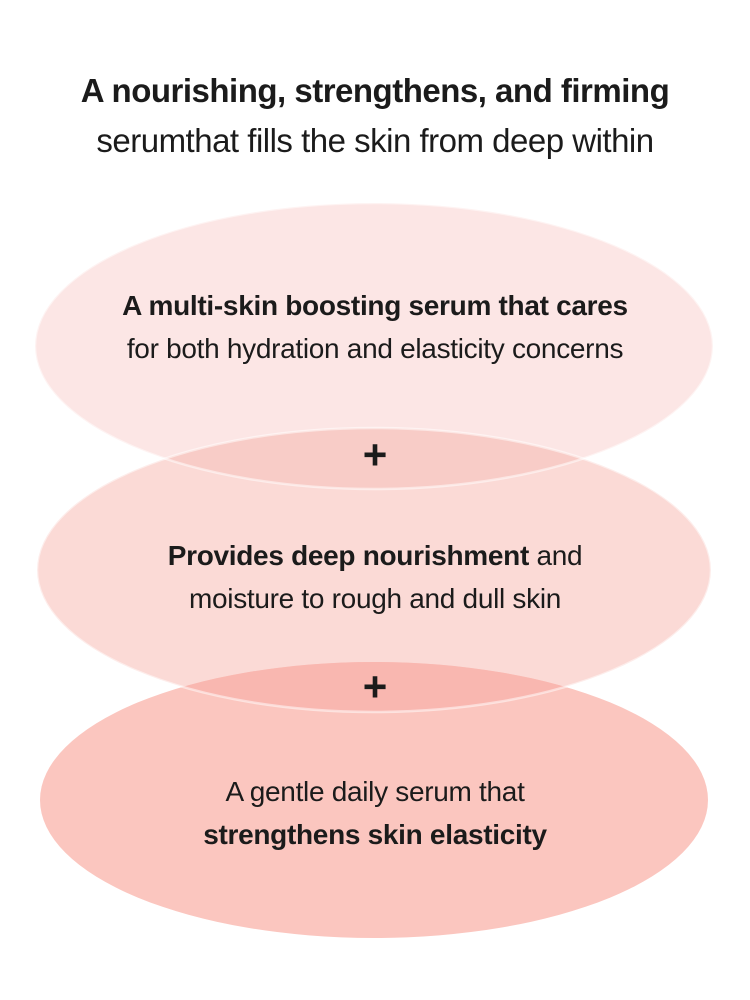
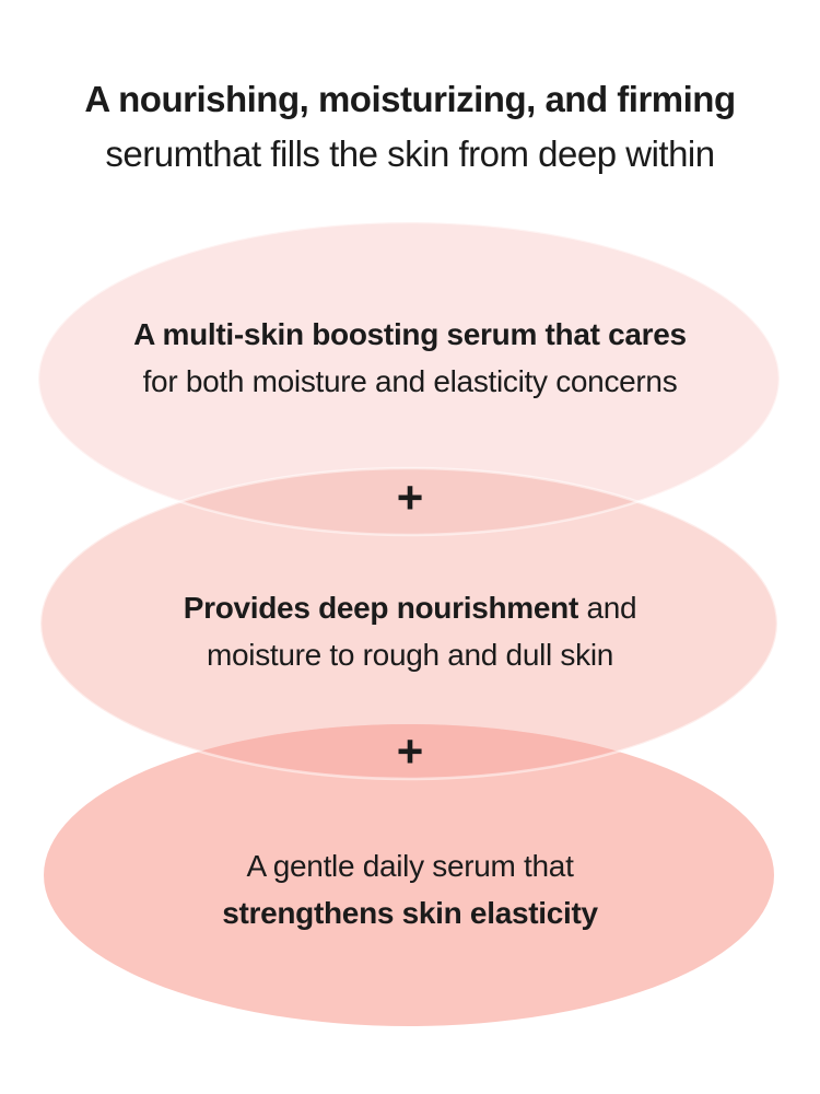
- A nourishing, strengthens, and firming
+ A nourishing, moisturizing, and firming
  serumthat fills the skin from deep within
  A multi-skin boosting serum that cares
- for both hydration and elasticity concerns
+ for both moisture and elasticity concerns
  +
  Provides deep nourishment and
  moisture to rough and dull skin
  +
  A gentle daily serum that
  strengthens skin elasticity
